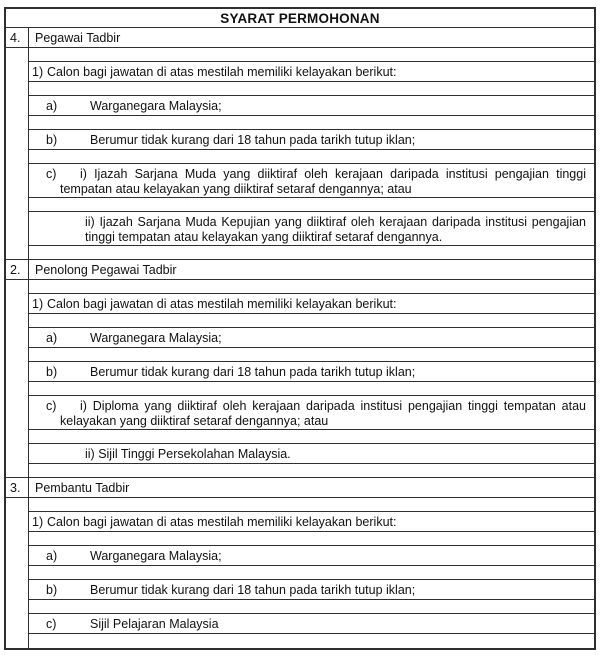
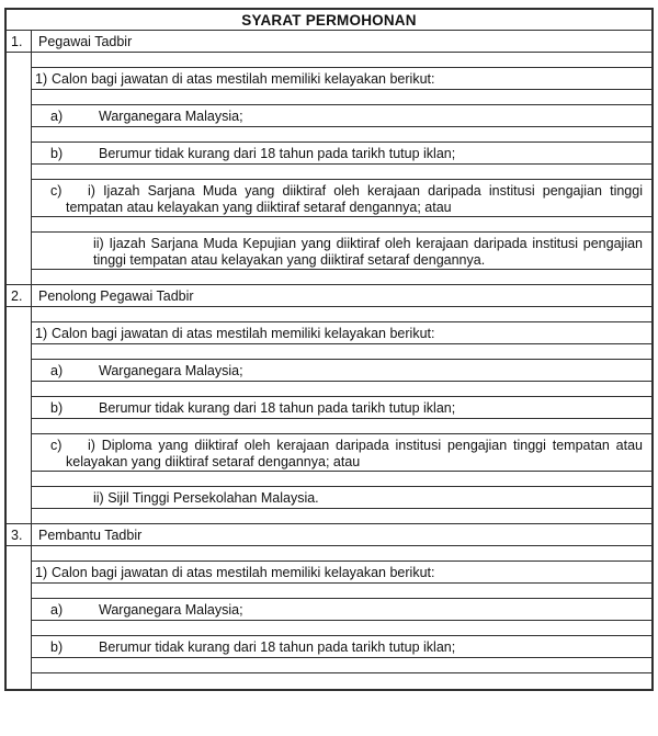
  SYARAT PERMOHONAN
- 4.
+ 1.
  Pegawai Tadbir
  1) Calon bagi jawatan di atas mestilah memiliki kelayakan berikut:
  a) Warganegara Malaysia;
  b) Berumur tidak kurang dari 18 tahun pada tarikh tutup iklan;
  c)
  i) Ijazah Sarjana Muda yang diiktiraf oleh kerajaan daripada institusi pengajian tinggi tempatan atau kelayakan yang diiktiraf setaraf dengannya; atau
  ii) Ijazah Sarjana Muda Kepujian yang diiktiraf oleh kerajaan daripada institusi pengajian tinggi tempatan atau kelayakan yang diiktiraf setaraf dengannya.
  2.
  Penolong Pegawai Tadbir
  1) Calon bagi jawatan di atas mestilah memiliki kelayakan berikut:
  a) Warganegara Malaysia;
  b) Berumur tidak kurang dari 18 tahun pada tarikh tutup iklan;
  c)
  i) Diploma yang diiktiraf oleh kerajaan daripada institusi pengajian tinggi tempatan atau kelayakan yang diiktiraf setaraf dengannya; atau
  ii) Sijil Tinggi Persekolahan Malaysia.
  3.
  Pembantu Tadbir
  1) Calon bagi jawatan di atas mestilah memiliki kelayakan berikut:
  a) Warganegara Malaysia;
  b) Berumur tidak kurang dari 18 tahun pada tarikh tutup iklan;
- c) Sijil Pelajaran Malaysia
